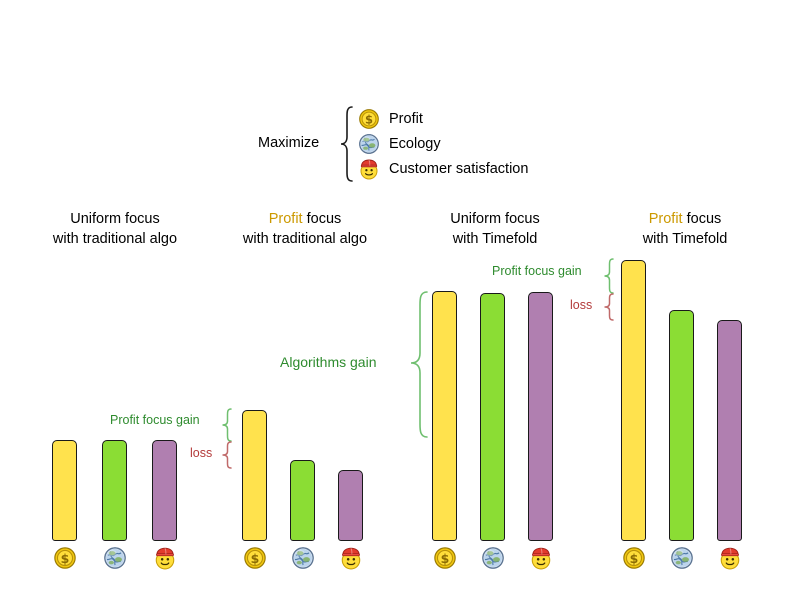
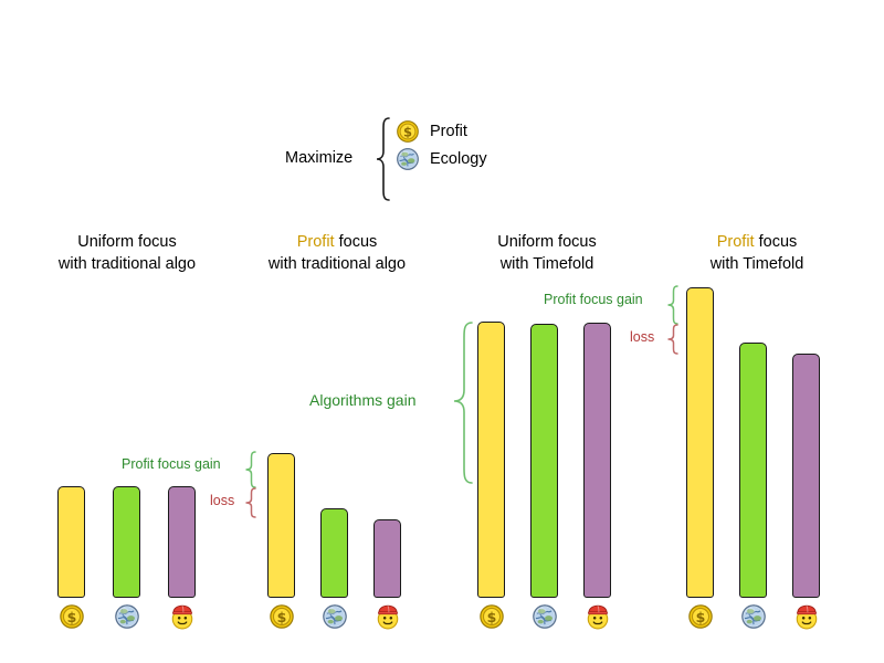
  Maximize
  $
  Profit
  Ecology
- Customer satisfaction
  Uniform focus
  with traditional algo
  Profit focus
  with traditional algo
  Uniform focus
  with Timefold
  Profit focus
  with Timefold
  $
  $
  $
  $
  Profit focus gain
  loss
  Algorithms gain
  Profit focus gain
  loss
